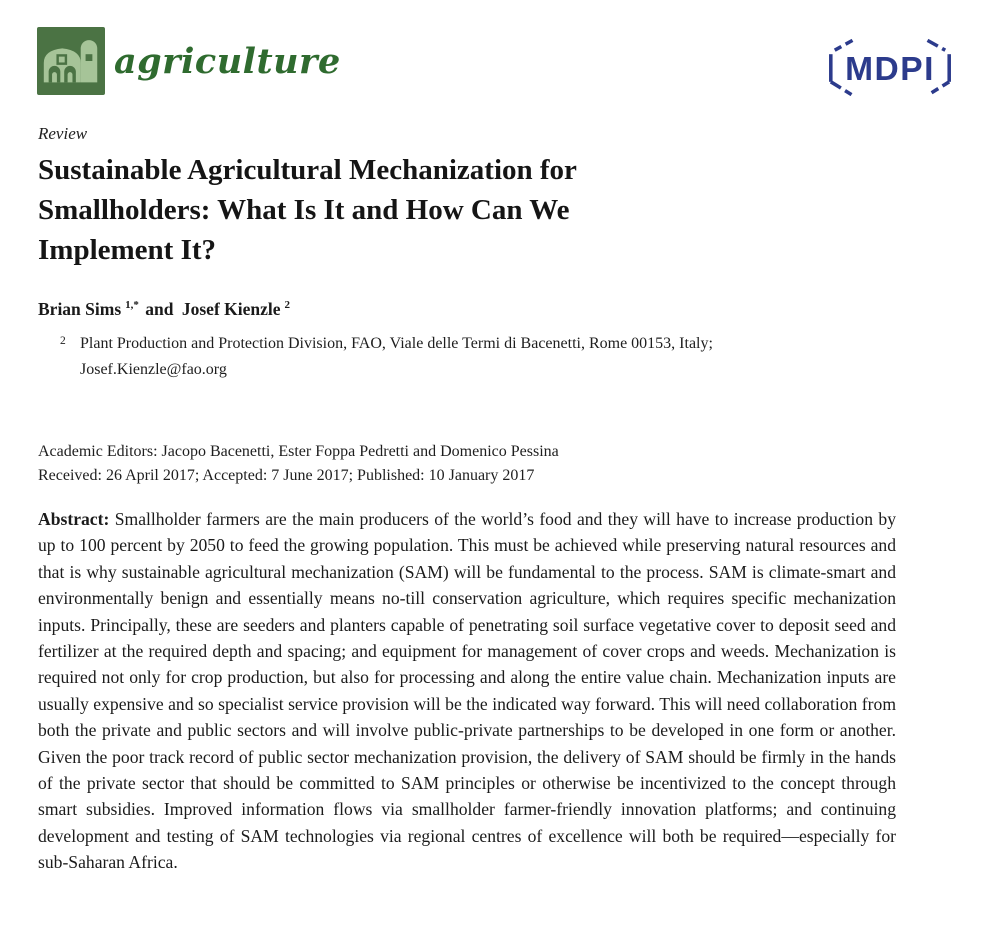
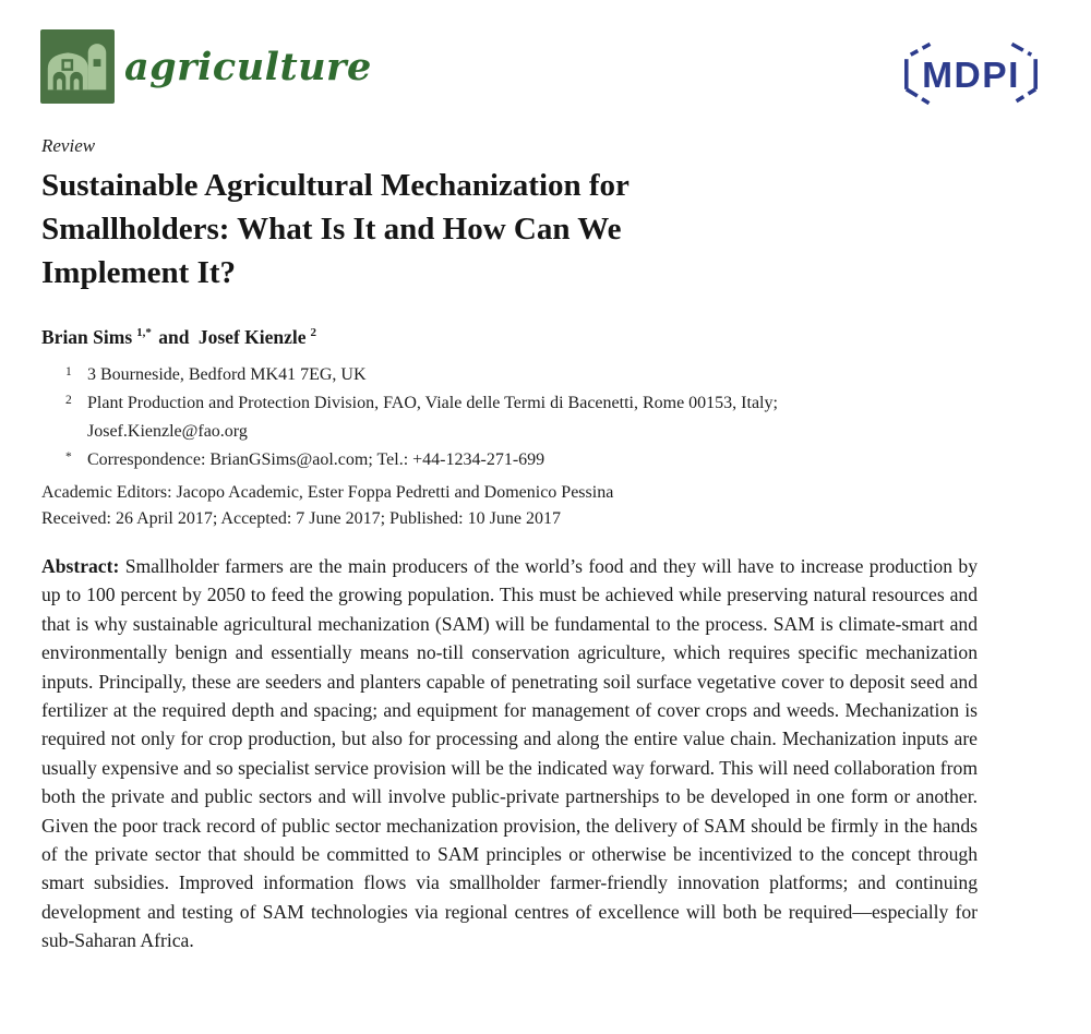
  agriculture
  MDPI
  Review
  Sustainable Agricultural Mechanization for
  Smallholders: What Is It and How Can We
  Implement It?
  Brian Sims 1,* and Josef Kienzle 2
+ 1
+ 3 Bourneside, Bedford MK41 7EG, UK
  2
  Plant Production and Protection Division, FAO, Viale delle Termi di Bacenetti, Rome 00153, Italy;
  Josef.Kienzle@fao.org
+ *
+ Correspondence: BrianGSims@aol.com; Tel.: +44-1234-271-699
- Academic Editors: Jacopo Bacenetti, Ester Foppa Pedretti and Domenico Pessina
+ Academic Editors: Jacopo Academic, Ester Foppa Pedretti and Domenico Pessina
- Received: 26 April 2017; Accepted: 7 June 2017; Published: 10 January 2017
+ Received: 26 April 2017; Accepted: 7 June 2017; Published: 10 June 2017
  Abstract: Smallholder farmers are the main producers of the world’s food and they will have to increase production by up to 100 percent by 2050 to feed the growing population. This must be achieved while preserving natural resources and that is why sustainable agricultural mechanization (SAM) will be fundamental to the process. SAM is climate-smart and environmentally benign and essentially means no-till conservation agriculture, which requires specific mechanization inputs. Principally, these are seeders and planters capable of penetrating soil surface vegetative cover to deposit seed and fertilizer at the required depth and spacing; and equipment for management of cover crops and weeds. Mechanization is required not only for crop production, but also for processing and along the entire value chain. Mechanization inputs are usually expensive and so specialist service provision will be the indicated way forward. This will need collaboration from both the private and public sectors and will involve public-private partnerships to be developed in one form or another. Given the poor track record of public sector mechanization provision, the delivery of SAM should be firmly in the hands of the private sector that should be committed to SAM principles or otherwise be incentivized to the concept through smart subsidies. Improved information flows via smallholder farmer-friendly innovation platforms; and continuing development and testing of SAM technologies via regional centres of excellence will both be required—especially for sub-Saharan Africa.
